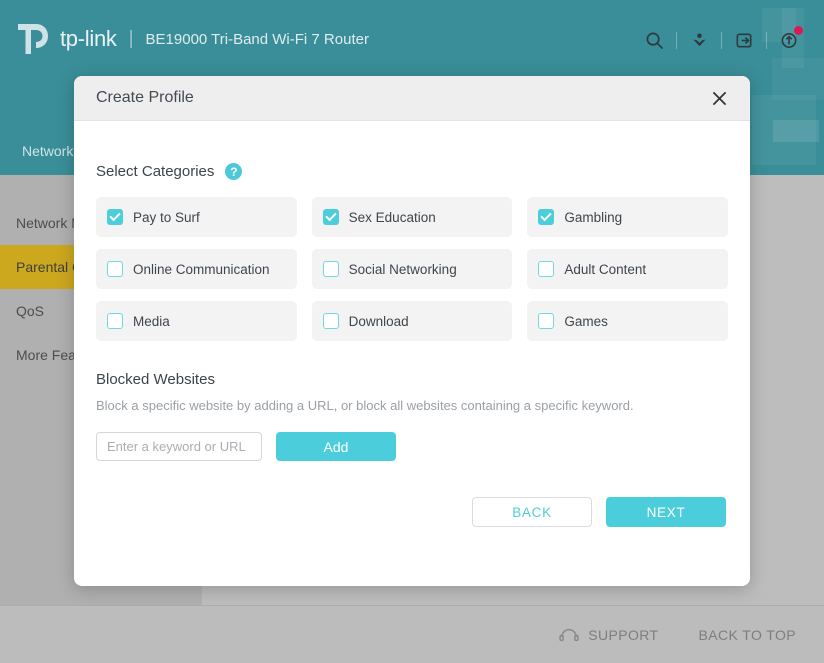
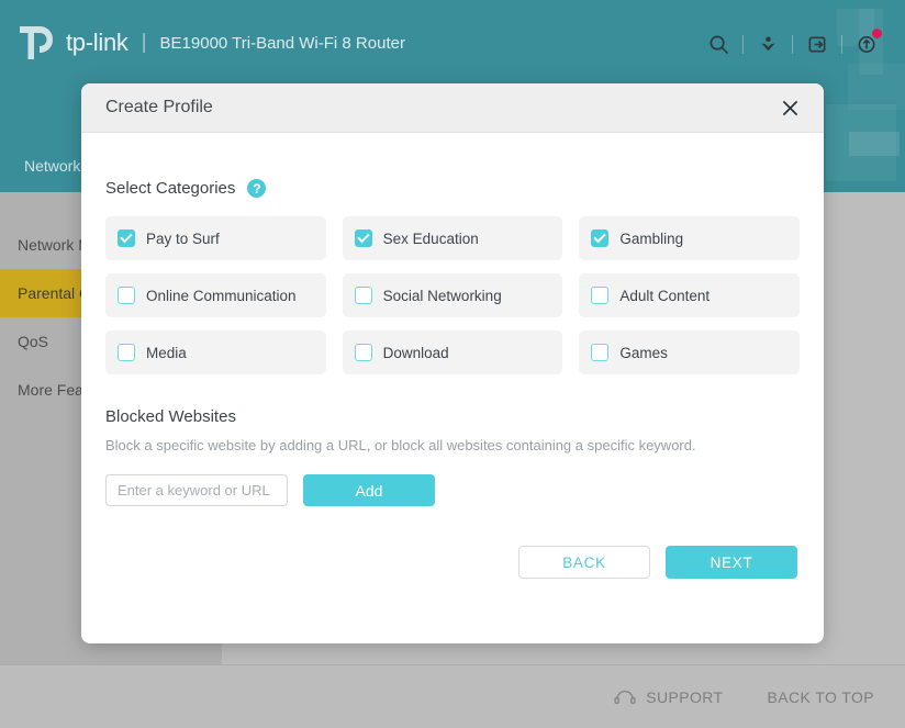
  tp-link
  |
- BE19000 Tri-Band Wi-Fi 7 Router
+ BE19000 Tri-Band Wi-Fi 8 Router
  Network
  Network
  QoS
  SUPPORT
  BACK TO TOP
  Create Profile
  Select Categories
  ?
  Pay to Surf
  Sex Education
  Gambling
  Online Communication
  Social Networking
  Adult Content
  Media
  Download
  Games
  Blocked Websites
  Block a specific website by adding a URL, or block all websites containing a specific keyword.
  Enter a keyword or URL
  Add
  BACK
  NEXT
